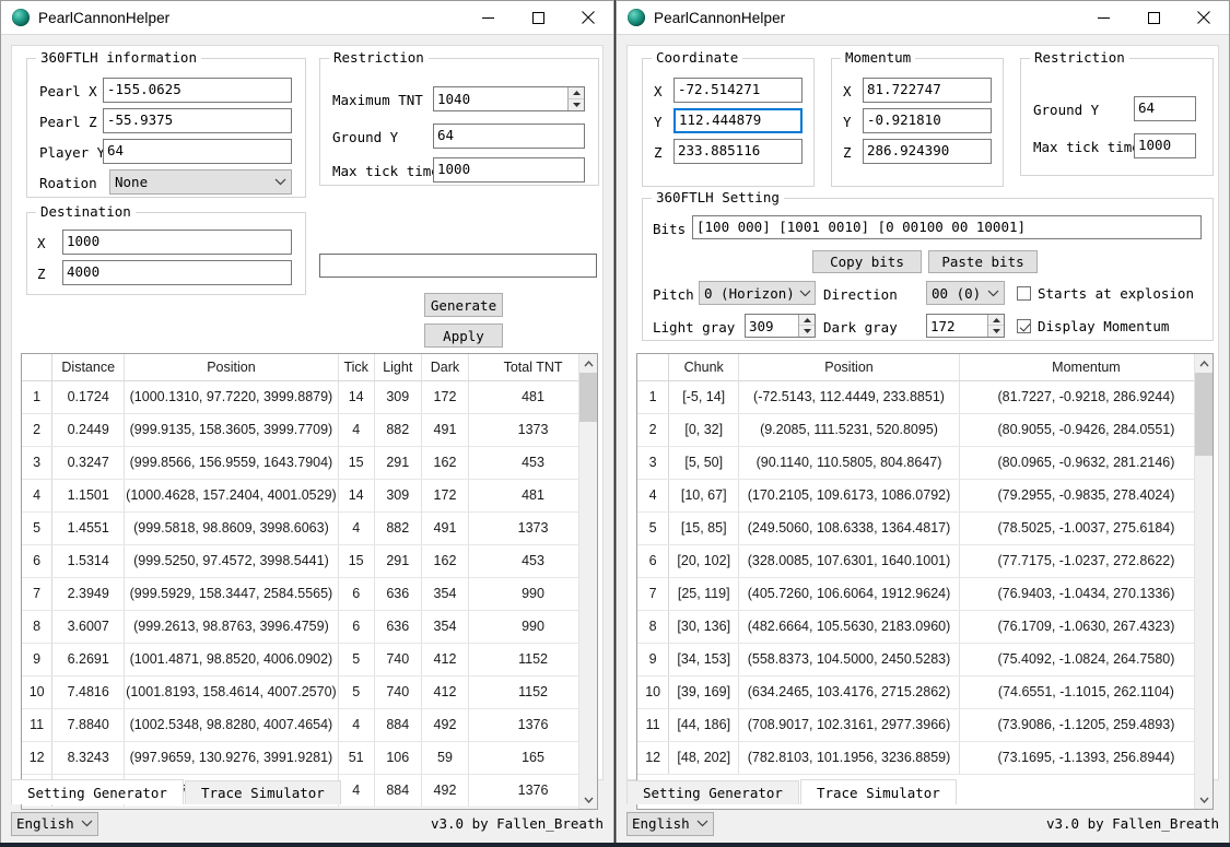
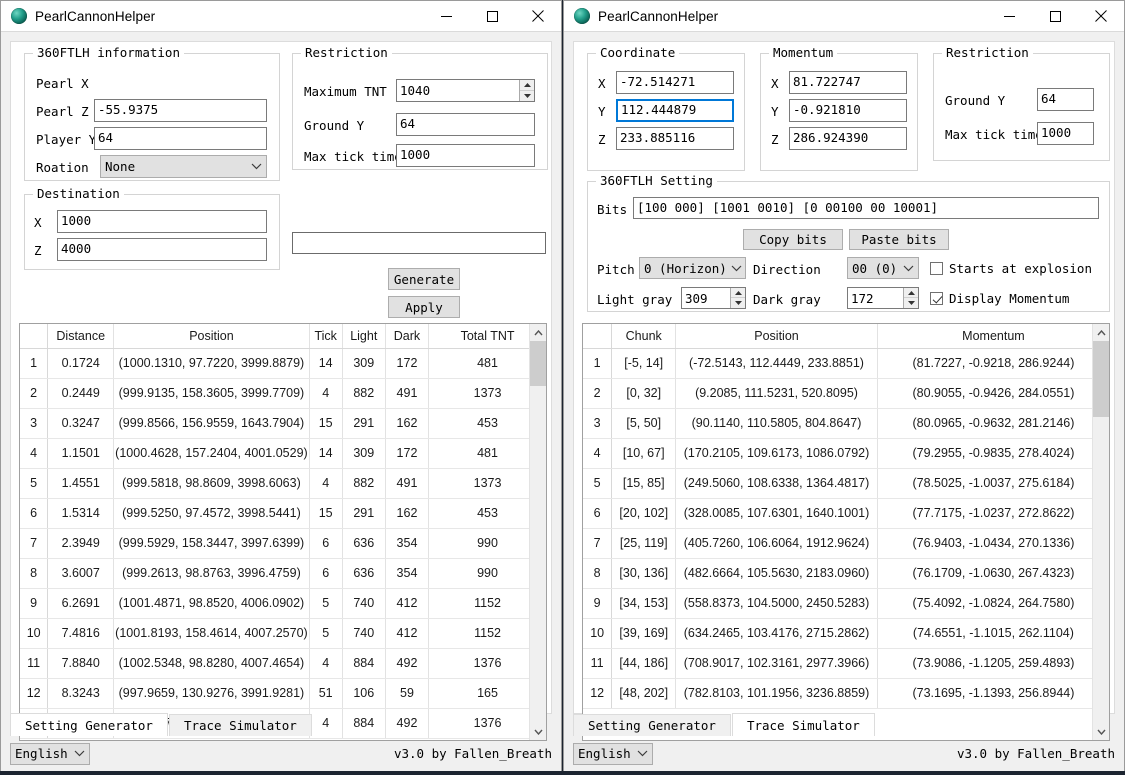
  PearlCannonHelper
  360FTLH information
  Pearl X
- -155.0625
  Pearl Z
  -55.9375
  Player Y
  64
  Roation
  None
  Restriction
  Maximum TNT
  1040
  Ground Y
  64
  Max tick tim
  1000
  Destination
  X
  1000
  Z
  4000
  Generate
  Apply
  	Distance	Position	Tick	Light	Dark	Total TNT
  1	0.1724	(1000.1310, 97.7220, 3999.8879)	14	309	172	481
  2	0.2449	(999.9135, 158.3605, 3999.7709)	4	882	491	1373
  3	0.3247	(999.8566, 156.9559, 1643.7904)	15	291	162	453
  4	1.1501	(1000.4628, 157.2404, 4001.0529)	14	309	172	481
  5	1.4551	(999.5818, 98.8609, 3998.6063)	4	882	491	1373
  6	1.5314	(999.5250, 97.4572, 3998.5441)	15	291	162	453
- 7	2.3949	(999.5929, 158.3447, 2584.5565)	6	636	354	990
+ 7	2.3949	(999.5929, 158.3447, 3997.6399)	6	636	354	990
  8	3.6007	(999.2613, 98.8763, 3996.4759)	6	636	354	990
  9	6.2691	(1001.4871, 98.8520, 4006.0902)	5	740	412	1152
  10	7.4816	(1001.8193, 158.4614, 4007.2570)	5	740	412	1152
  11	7.8840	(1002.5348, 98.8280, 4007.4654)	4	884	492	1376
  12	8.3243	(997.9659, 130.9276, 3991.9281)	51	106	59	165
  Setting Generator
  Trace Simulator
  English
  v3.0 by Fallen_Breath
  PearlCannonHelper
  Coordinate
  X
  -72.514271
  Y
  112.444879
  Z
  233.885116
  Momentum
  X
  81.722747
  Y
  -0.921810
  Z
  286.924390
  Restriction
  Ground Y
  64
  Max tick tim
  1000
  360FTLH Setting
  Bits
  [100 000] [1001 0010] [0 00100 00 10001]
  Copy bits
  Paste bits
  Pitch
  0 (Horizon)
  Direction
  00 (0)
  Starts at explosion
  Light gray
  309
  Dark gray
  172
  Display Momentum
  	Chunk	Position	Momentum
  1	[-5, 14]	(-72.5143, 112.4449, 233.8851)	(81.7227, -0.9218, 286.9244)
  2	[0, 32]	(9.2085, 111.5231, 520.8095)	(80.9055, -0.9426, 284.0551)
  3	[5, 50]	(90.1140, 110.5805, 804.8647)	(80.0965, -0.9632, 281.2146)
  4	[10, 67]	(170.2105, 109.6173, 1086.0792)	(79.2955, -0.9835, 278.4024)
  5	[15, 85]	(249.5060, 108.6338, 1364.4817)	(78.5025, -1.0037, 275.6184)
  6	[20, 102]	(328.0085, 107.6301, 1640.1001)	(77.7175, -1.0237, 272.8622)
  7	[25, 119]	(405.7260, 106.6064, 1912.9624)	(76.9403, -1.0434, 270.1336)
  8	[30, 136]	(482.6664, 105.5630, 2183.0960)	(76.1709, -1.0630, 267.4323)
  9	[34, 153]	(558.8373, 104.5000, 2450.5283)	(75.4092, -1.0824, 264.7580)
  10	[39, 169]	(634.2465, 103.4176, 2715.2862)	(74.6551, -1.1015, 262.1104)
  11	[44, 186]	(708.9017, 102.3161, 2977.3966)	(73.9086, -1.1205, 259.4893)
  12	[48, 202]	(782.8103, 101.1956, 3236.8859)	(73.1695, -1.1393, 256.8944)
  Setting Generator
  Trace Simulator
  English
  v3.0 by Fallen_Breath
